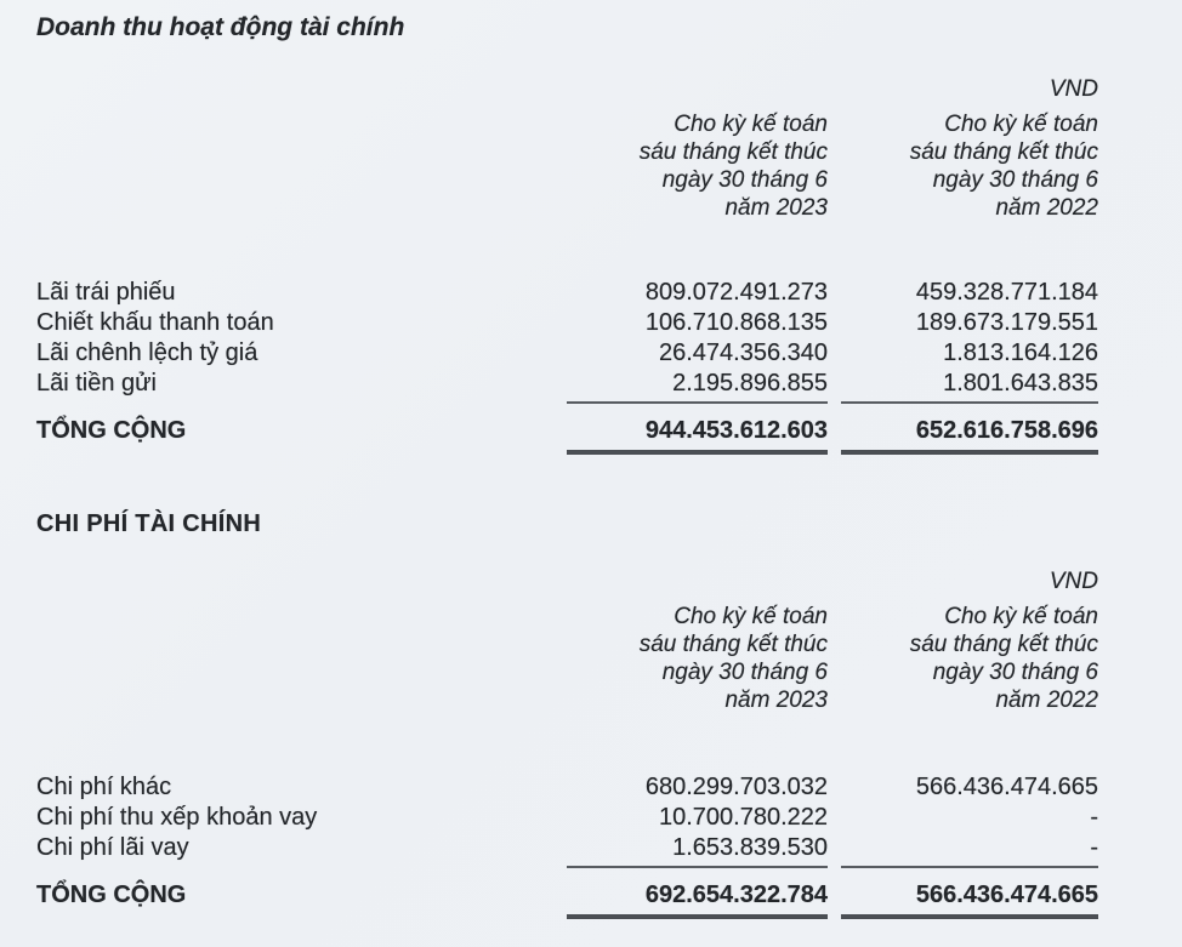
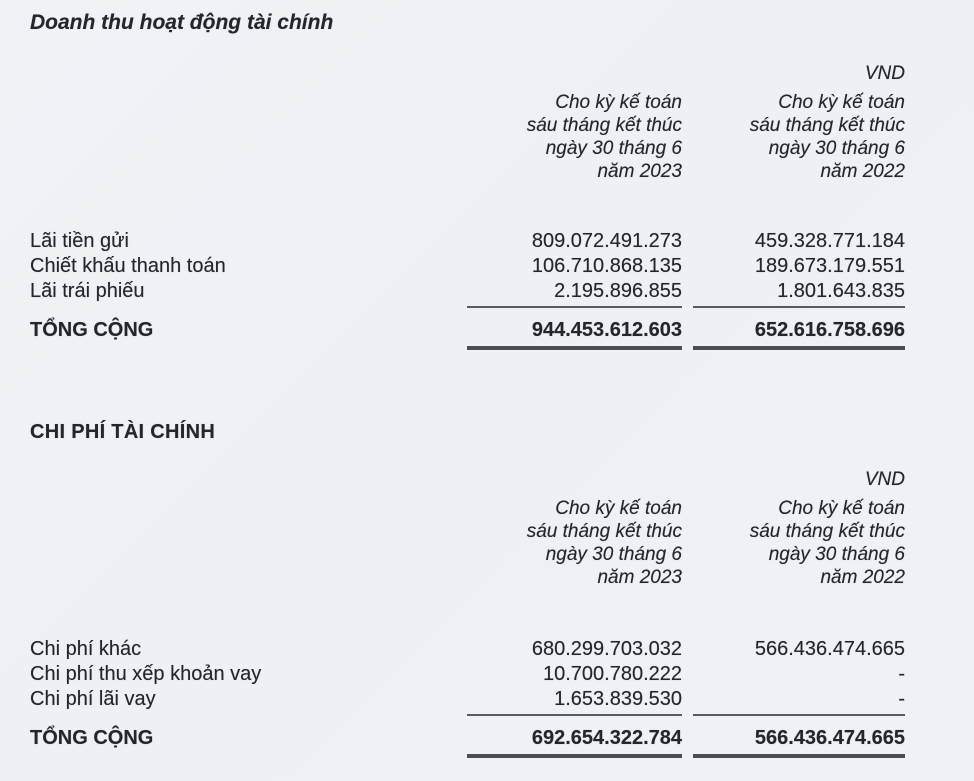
  Doanh thu hoạt động tài chính
  VND
  Cho kỳ kế toán
  sáu tháng kết thúc
  ngày 30 tháng 6
  năm 2023
  Cho kỳ kế toán
  sáu tháng kết thúc
  ngày 30 tháng 6
  năm 2022
- Lãi trái phiếu
+ Lãi tiền gửi
  809.072.491.273
  459.328.771.184
  Chiết khấu thanh toán
  106.710.868.135
  189.673.179.551
- Lãi chênh lệch tỷ giá
- 26.474.356.340
- 1.813.164.126
- Lãi tiền gửi
+ Lãi trái phiếu
  2.195.896.855
  1.801.643.835
  TỔNG CỘNG
  944.453.612.603
  652.616.758.696
  CHI PHÍ TÀI CHÍNH
  VND
  Cho kỳ kế toán
  sáu tháng kết thúc
  ngày 30 tháng 6
  năm 2023
  Cho kỳ kế toán
  sáu tháng kết thúc
  ngày 30 tháng 6
  năm 2022
  Chi phí khác
  680.299.703.032
  566.436.474.665
  Chi phí thu xếp khoản vay
  10.700.780.222
  -
  Chi phí lãi vay
  1.653.839.530
  -
  TỔNG CỘNG
  692.654.322.784
  566.436.474.665
